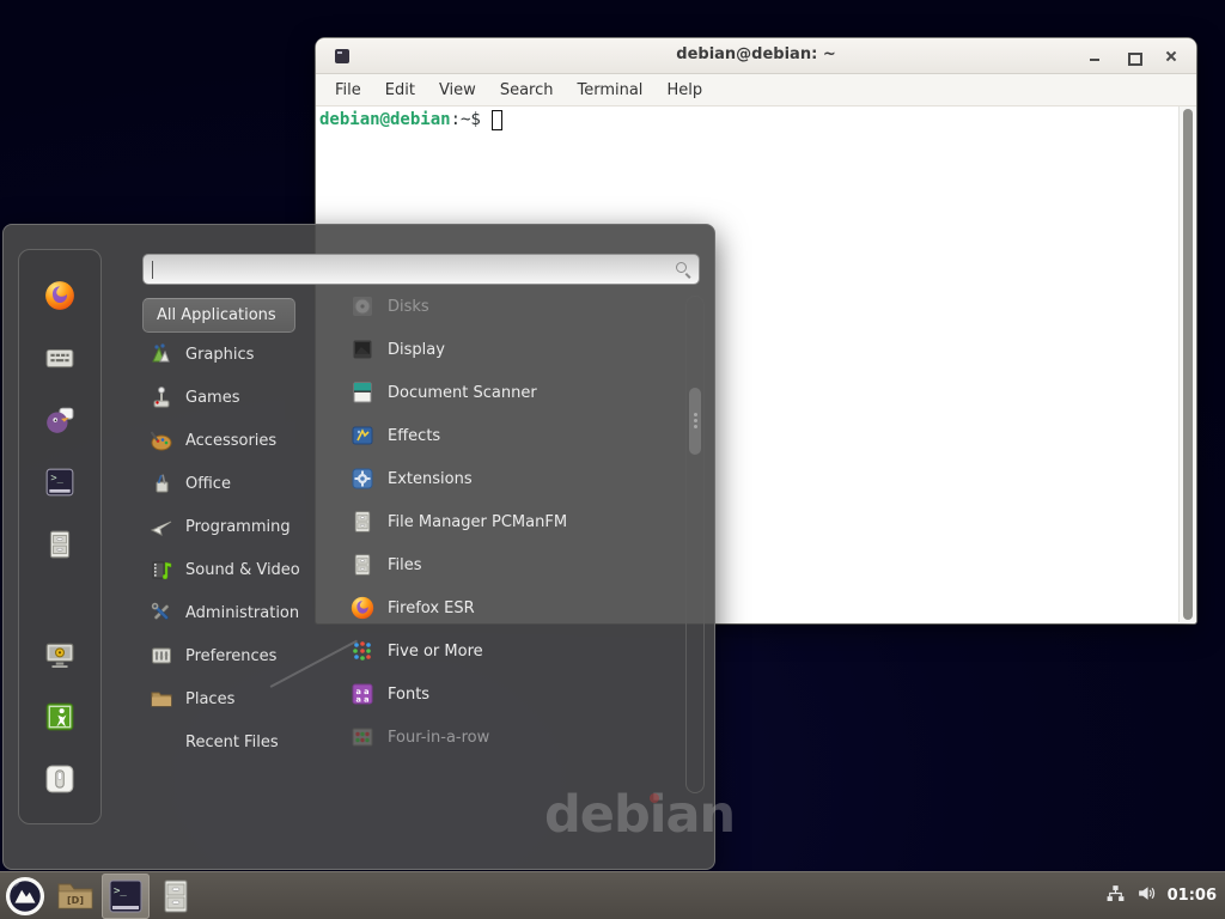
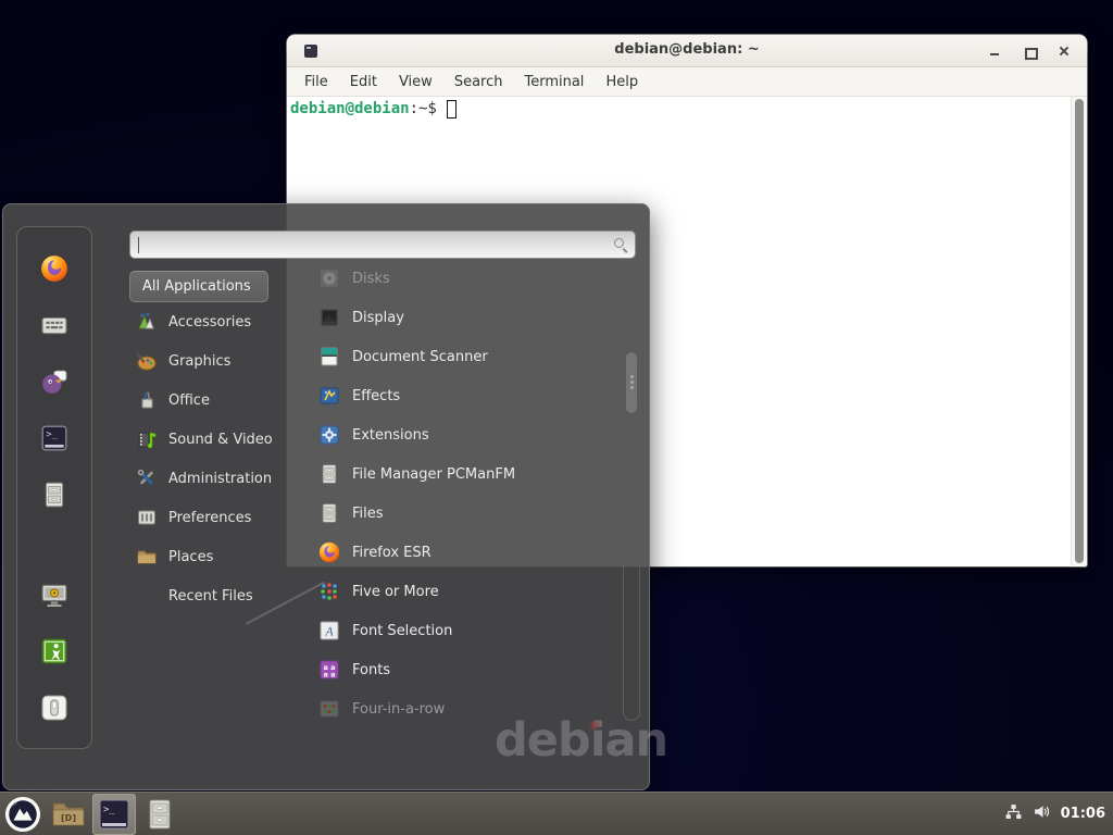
  debian@debian: ~
  File
  Edit
  View
  Search
  Terminal
  Help
  debian@debian
  :~$
  >_
  All Applications
- Graphics
+ Accessories
- Games
- Accessories
+ Graphics
  Office
- Programming
  Sound & Video
  Administration
  Preferences
  Places
  Recent Files
  Disks
  Display
  Document Scanner
  Effects
  Extensions
  File Manager PCManFM
  Files
  Firefox ESR
  Five or More
+ A
+ Font Selection
  a a
  a a
  Fonts
  Four-in-a-row
  debian
  [D]
  >_
  01:06
